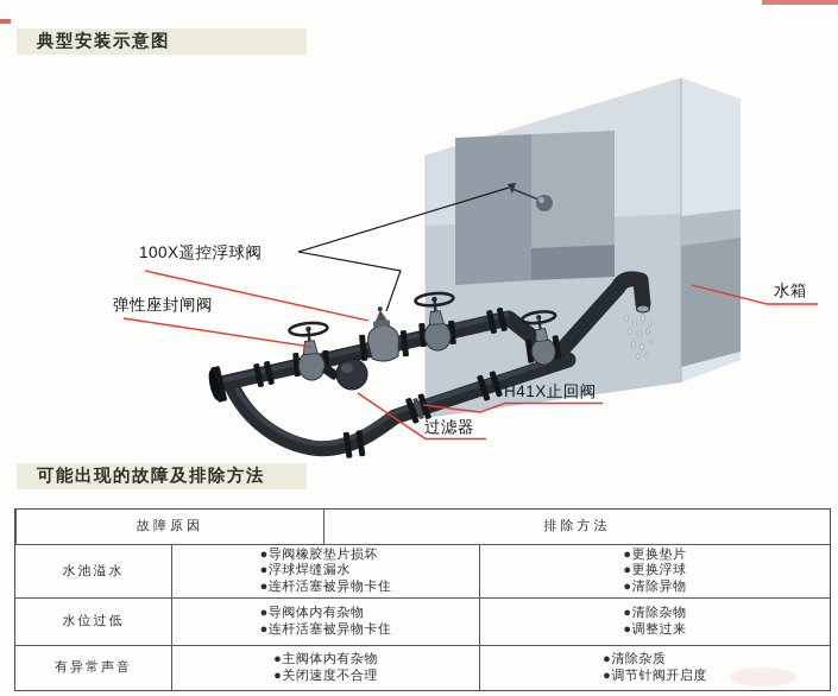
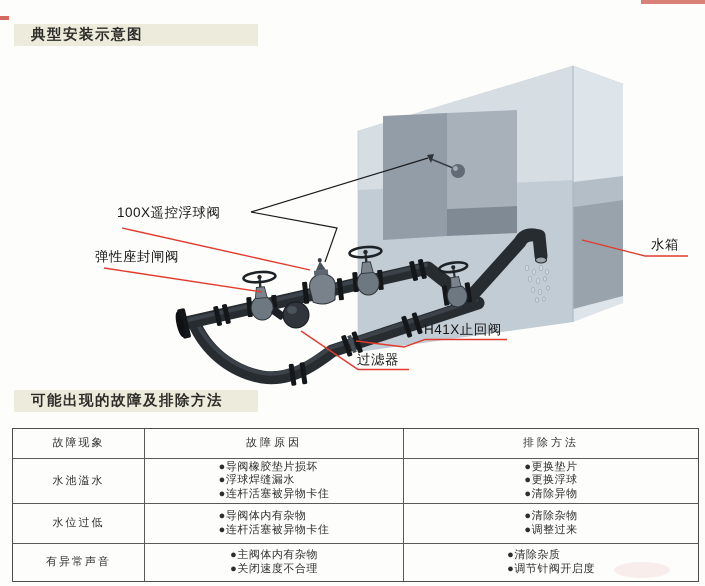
  典型安装示意图
  100X遥控浮球阀
  弹性座封闸阀
  过滤器
  H41X止回阀
  水箱
  可能出现的故障及排除方法
+ 故障现象
  故障原因
  排除方法
  水池溢水
  ●导阀橡胶垫片损坏
  ●浮球焊缝漏水
  ●连杆活塞被异物卡住
  ●更换垫片
  ●更换浮球
  ●清除异物
  水位过低
  ●导阀体内有杂物
  ●连杆活塞被异物卡住
  ●清除杂物
  ●调整过来
  有异常声音
  ●主阀体内有杂物
  ●关闭速度不合理
  ●清除杂质
  ●调节针阀开启度
